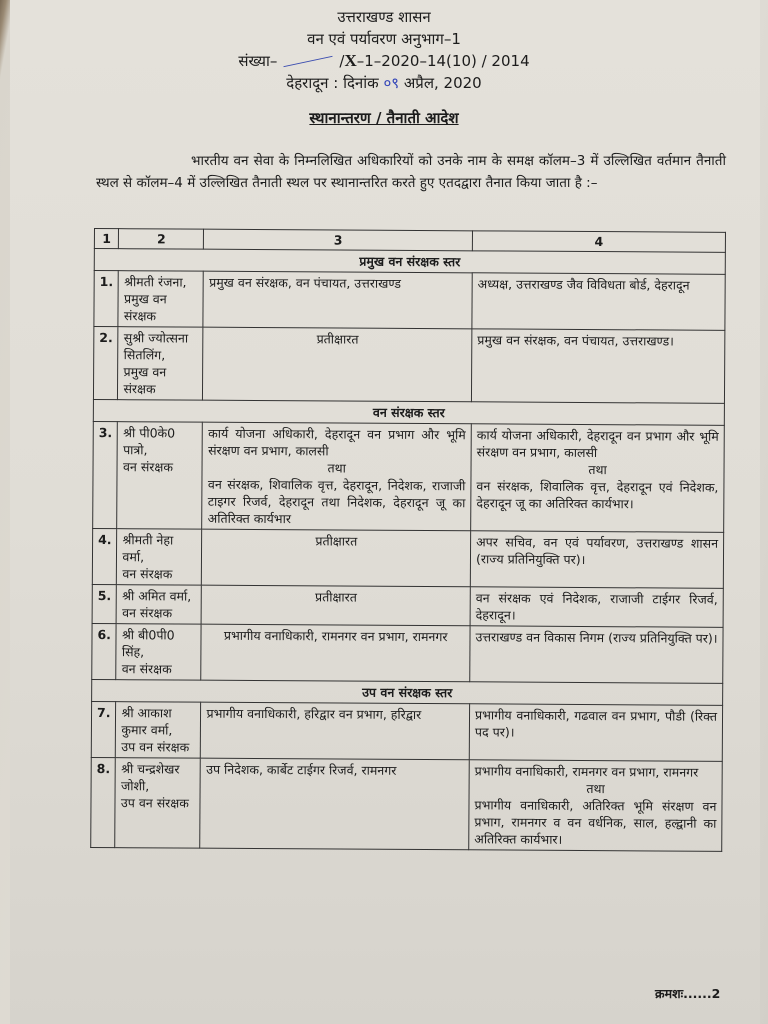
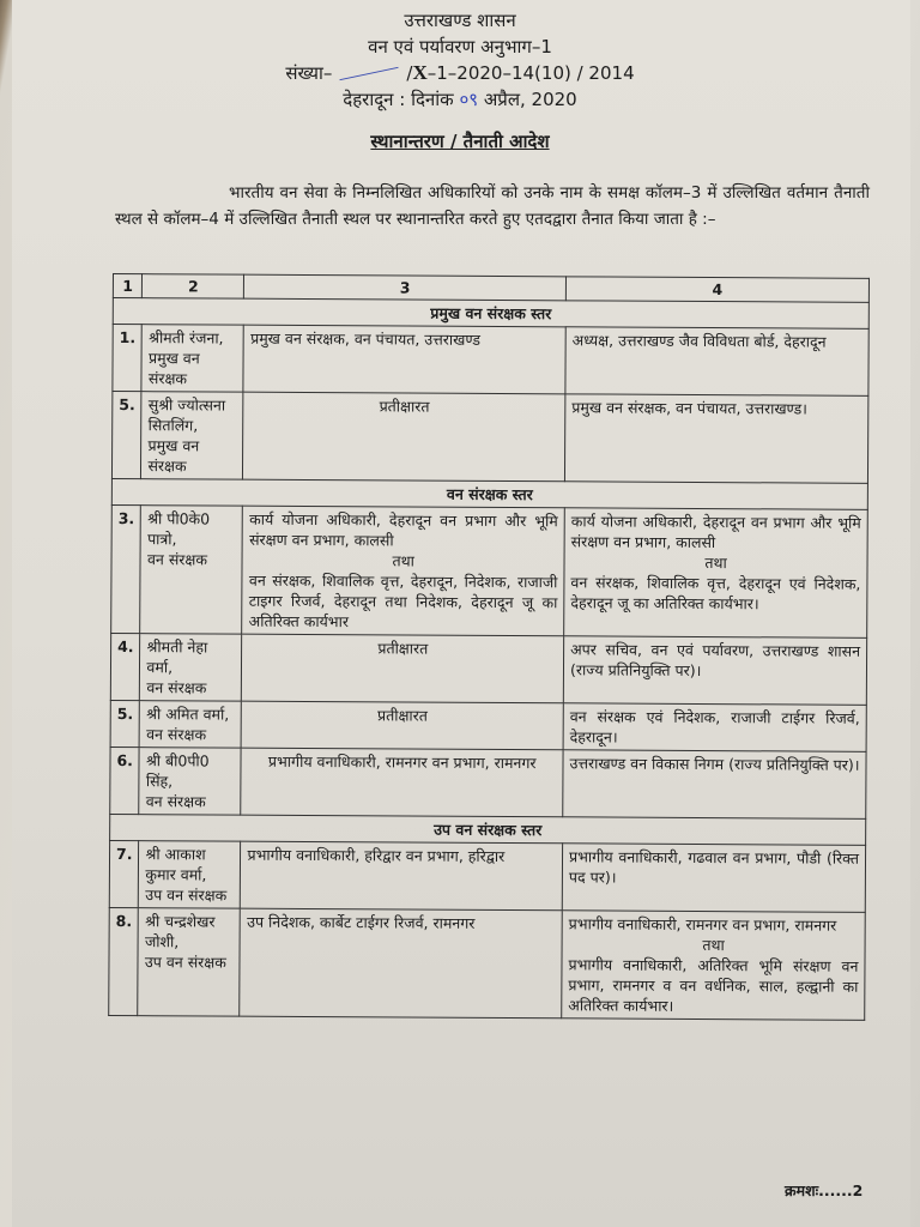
  उत्तराखण्ड शासन
  वन एवं पर्यावरण अनुभाग–1
  संख्या– /X–1–2020–14(10) / 2014
  देहरादून : दिनांक ०९ अप्रैल, 2020
  स्थानान्तरण / तैनाती आदेश
  भारतीय वन सेवा के निम्नलिखित अधिकारियों को उनके नाम के समक्ष कॉलम–3 में उल्लिखित वर्तमान तैनाती स्थल से कॉलम–4 में उल्लिखित तैनाती स्थल पर स्थानान्तरित करते हुए एतदद्वारा तैनात किया जाता है :–
  1	2	3	4
  प्रमुख वन संरक्षक स्तर
  1.	श्रीमती रंजना,प्रमुख वन संरक्षक	प्रमुख वन संरक्षक, वन पंचायत, उत्तराखण्ड	अध्यक्ष, उत्तराखण्ड जैव विविधता बोर्ड, देहरादून
- 2.	सुश्री ज्योत्सना सितलिंग,प्रमुख वन संरक्षक	प्रतीक्षारत	प्रमुख वन संरक्षक, वन पंचायत, उत्तराखण्ड।
+ 5.	सुश्री ज्योत्सना सितलिंग,प्रमुख वन संरक्षक	प्रतीक्षारत	प्रमुख वन संरक्षक, वन पंचायत, उत्तराखण्ड।
  वन संरक्षक स्तर
  3.	श्री पी0के0 पात्रो,वन संरक्षक	कार्य योजना अधिकारी, देहरादून वन प्रभाग और भूमि संरक्षण वन प्रभाग, कालसीतथावन संरक्षक, शिवालिक वृत्त, देहरादून, निदेशक, राजाजी टाइगर रिजर्व, देहरादून तथा निदेशक, देहरादून जू का अतिरिक्त कार्यभार	कार्य योजना अधिकारी, देहरादून वन प्रभाग और भूमि संरक्षण वन प्रभाग, कालसीतथावन संरक्षक, शिवालिक वृत्त, देहरादून एवं निदेशक, देहरादून जू का अतिरिक्त कार्यभार।
  4.	श्रीमती नेहा वर्मा,वन संरक्षक	प्रतीक्षारत	अपर सचिव, वन एवं पर्यावरण, उत्तराखण्ड शासन (राज्य प्रतिनियुक्ति पर)।
  5.	श्री अमित वर्मा, वन संरक्षक	प्रतीक्षारत	वन संरक्षक एवं निदेशक, राजाजी टाईगर रिजर्व, देहरादून।
  6.	श्री बी0पी0 सिंह,वन संरक्षक	प्रभागीय वनाधिकारी, रामनगर वन प्रभाग, रामनगर	उत्तराखण्ड वन विकास निगम (राज्य प्रतिनियुक्ति पर)।
  उप वन संरक्षक स्तर
  7.	श्री आकाश कुमार वर्मा,उप वन संरक्षक	प्रभागीय वनाधिकारी, हरिद्वार वन प्रभाग, हरिद्वार	प्रभागीय वनाधिकारी, गढवाल वन प्रभाग, पौडी (रिक्त पद पर)।
  8.	श्री चन्द्रशेखर जोशी,उप वन संरक्षक	उप निदेशक, कार्बेट टाईगर रिजर्व, रामनगर	प्रभागीय वनाधिकारी, रामनगर वन प्रभाग, रामनगरतथाप्रभागीय वनाधिकारी, अतिरिक्त भूमि संरक्षण वन प्रभाग, रामनगर व वन वर्धनिक, साल, हल्द्वानी का अतिरिक्त कार्यभार।
  क्रमशः......2
